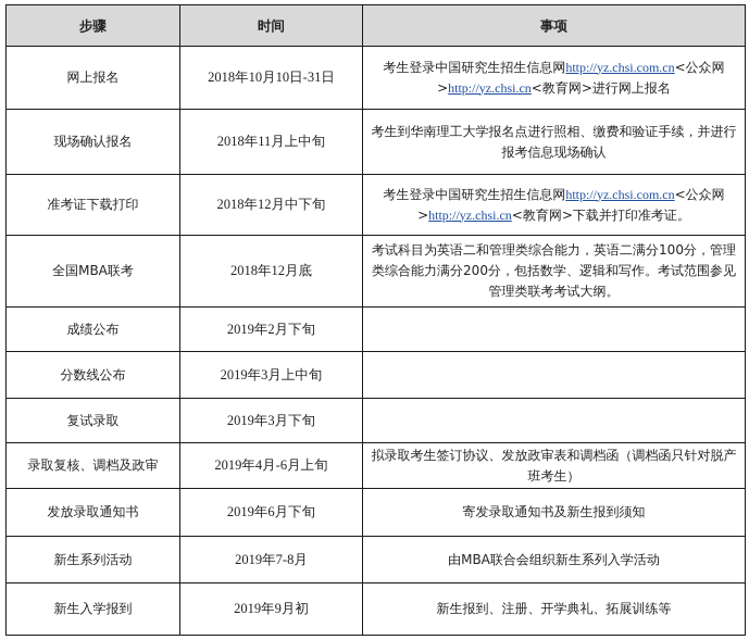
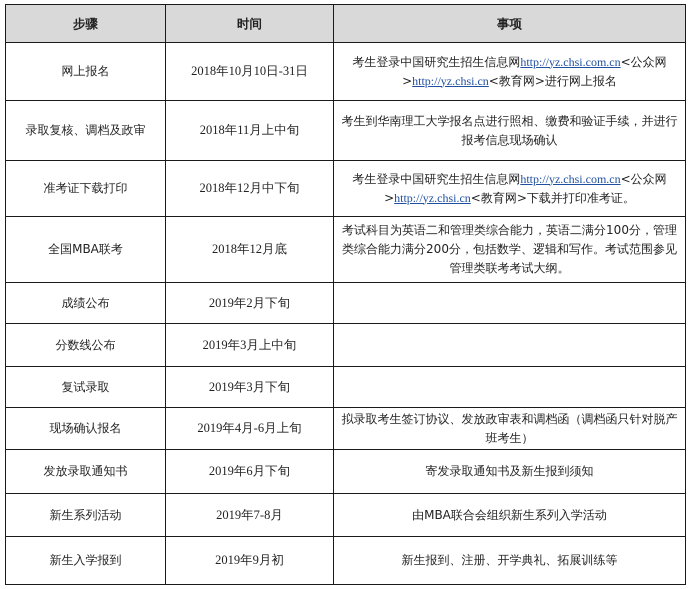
  步骤	时间	事项
  网上报名	2018年10月10日-31日	考生登录中国研究生招生信息网http://yz.chsi.com.cn<公众网>http://yz.chsi.cn<教育网>进行网上报名
- 现场确认报名	2018年11月上中旬	考生到华南理工大学报名点进行照相、缴费和验证手续，并进行报考信息现场确认
+ 录取复核、调档及政审	2018年11月上中旬	考生到华南理工大学报名点进行照相、缴费和验证手续，并进行报考信息现场确认
  准考证下载打印	2018年12月中下旬	考生登录中国研究生招生信息网http://yz.chsi.com.cn<公众网>http://yz.chsi.cn<教育网>下载并打印准考证。
  全国MBA联考	2018年12月底	考试科目为英语二和管理类综合能力，英语二满分100分，管理类综合能力满分200分，包括数学、逻辑和写作。考试范围参见管理类联考考试大纲。
  成绩公布	2019年2月下旬
  分数线公布	2019年3月上中旬
  复试录取	2019年3月下旬
- 录取复核、调档及政审	2019年4月-6月上旬	拟录取考生签订协议、发放政审表和调档函（调档函只针对脱产班考生）
+ 现场确认报名	2019年4月-6月上旬	拟录取考生签订协议、发放政审表和调档函（调档函只针对脱产班考生）
  发放录取通知书	2019年6月下旬	寄发录取通知书及新生报到须知
  新生系列活动	2019年7-8月	由MBA联合会组织新生系列入学活动
  新生入学报到	2019年9月初	新生报到、注册、开学典礼、拓展训练等
